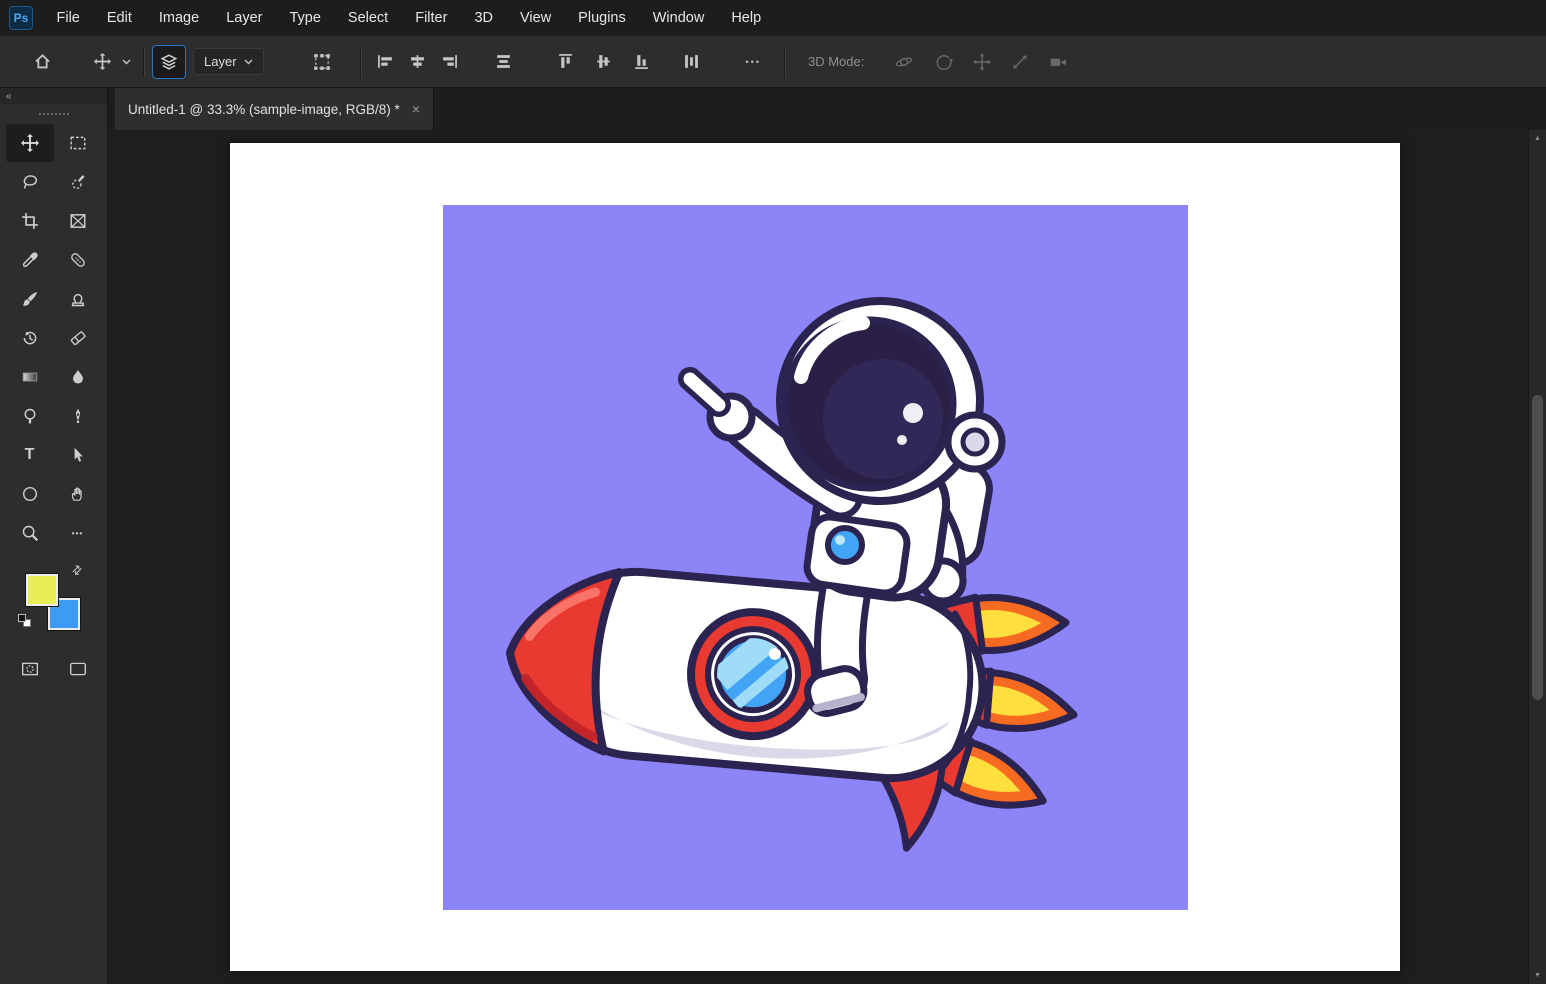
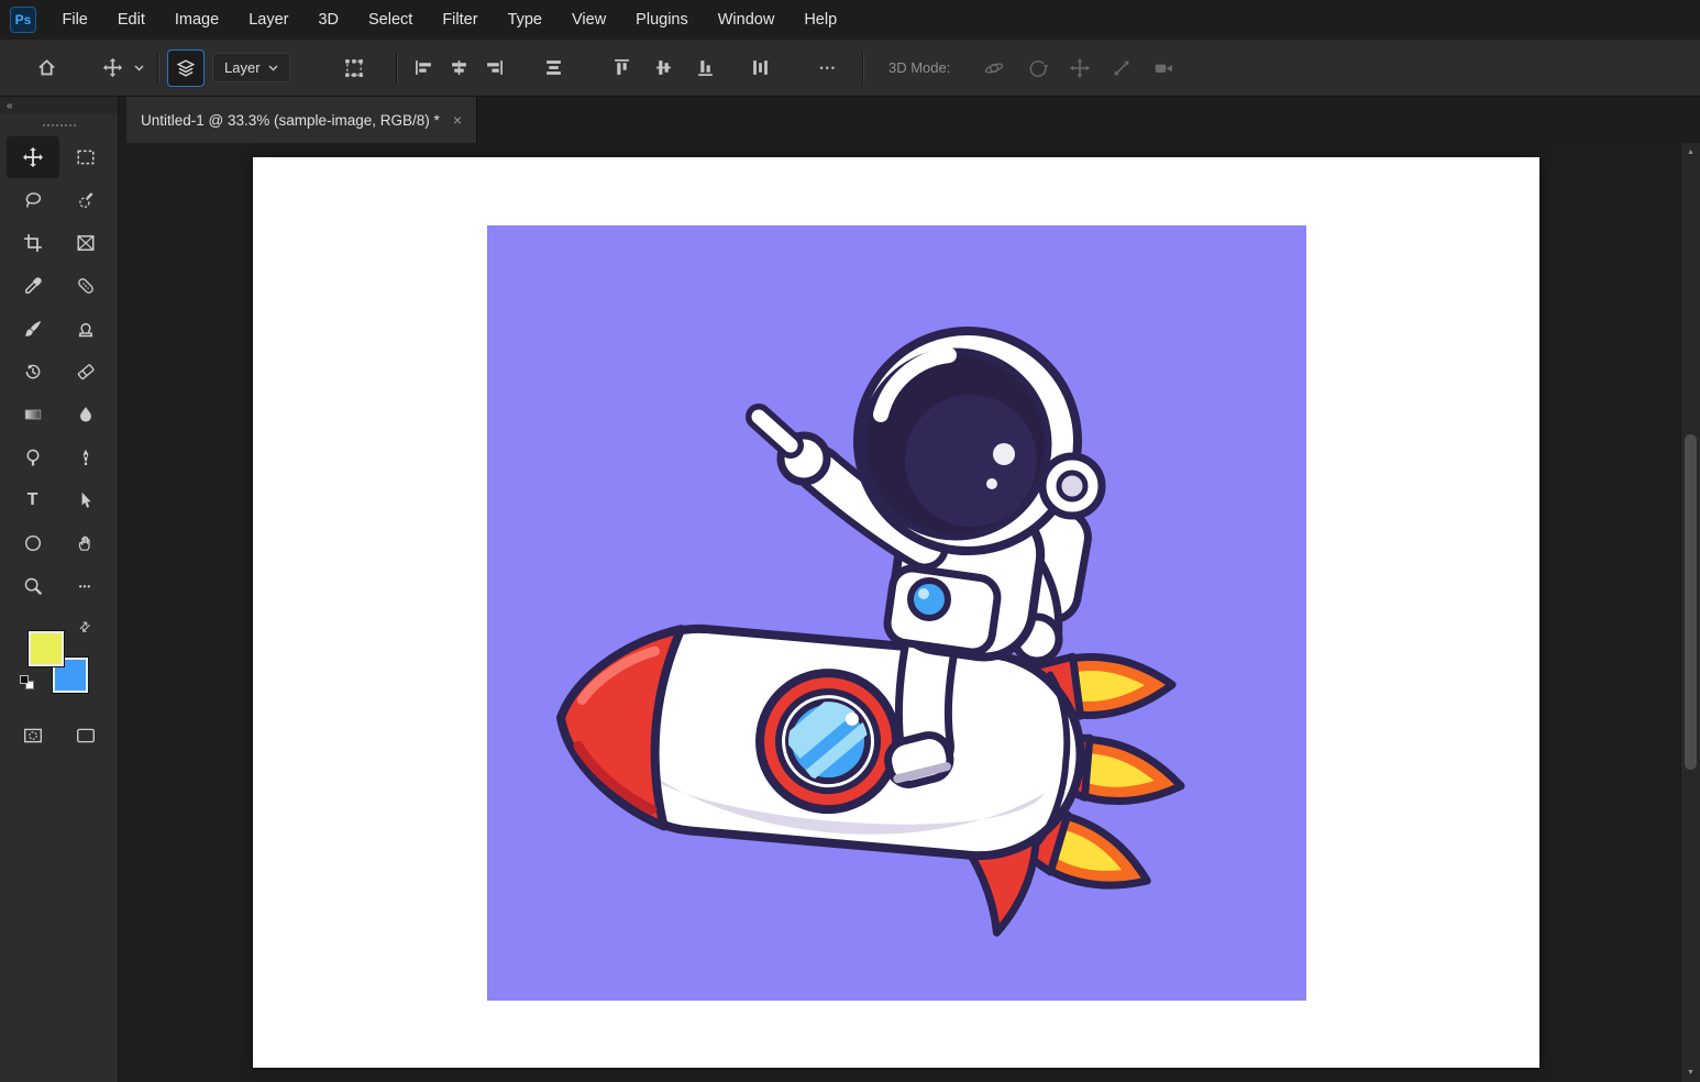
  Ps
  File
  Edit
  Image
  Layer
- Type
+ 3D
  Select
  Filter
- 3D
+ Type
  View
  Plugins
  Window
  Help
  Layer
  •••
  3D Mode:
  «
  T
  •••
  Untitled-1 @ 33.3% (sample-image, RGB/8) *
  ×
